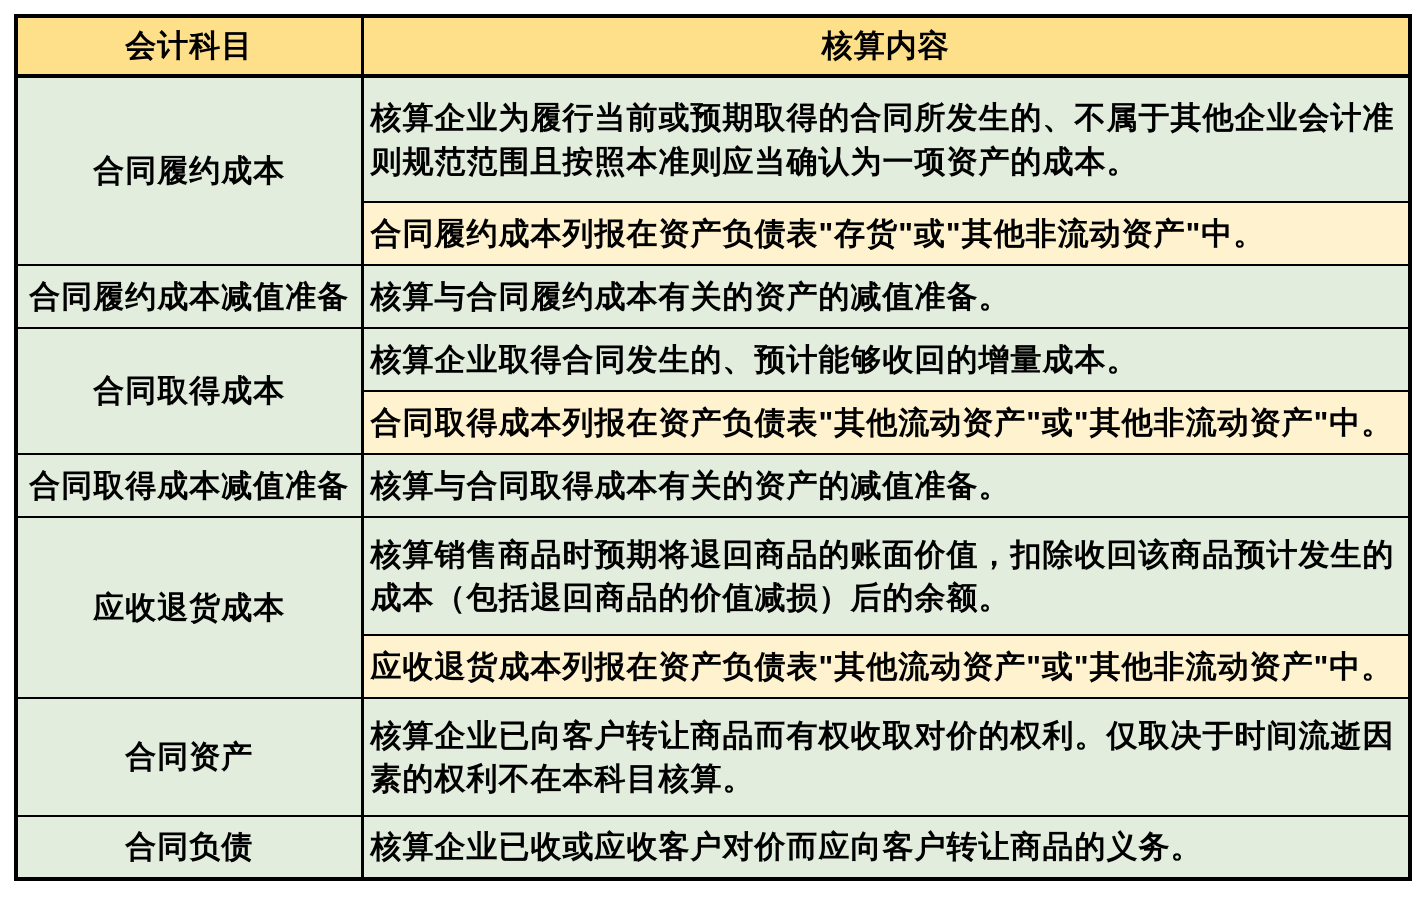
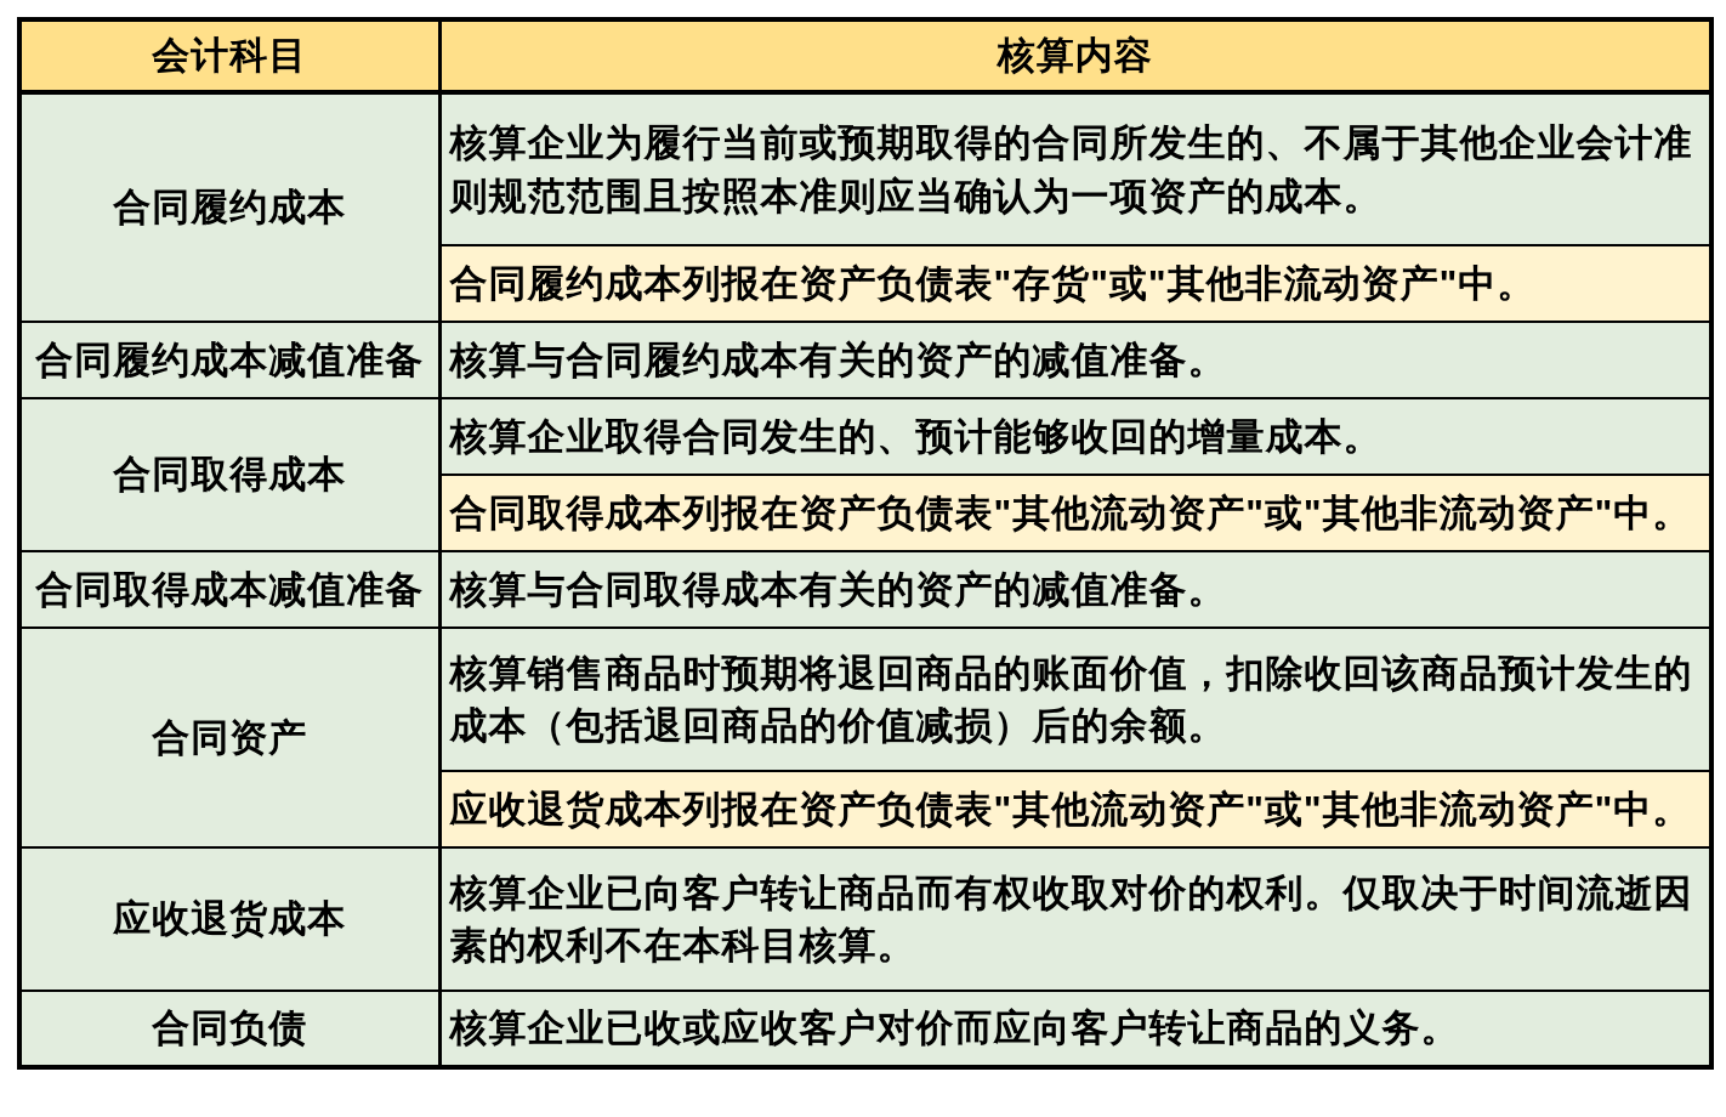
  会计科目	核算内容
  合同履约成本	核算企业为履行当前或预期取得的合同所发生的、不属于其他企业会计准则规范范围且按照本准则应当确认为一项资产的成本。
  合同履约成本列报在资产负债表"存货"或"其他非流动资产"中。
  合同履约成本减值准备	核算与合同履约成本有关的资产的减值准备。
  合同取得成本	核算企业取得合同发生的、预计能够收回的增量成本。
  合同取得成本列报在资产负债表"其他流动资产"或"其他非流动资产"中。
  合同取得成本减值准备	核算与合同取得成本有关的资产的减值准备。
- 应收退货成本	核算销售商品时预期将退回商品的账面价值，扣除收回该商品预计发生的成本（包括退回商品的价值减损）后的余额。
+ 合同资产	核算销售商品时预期将退回商品的账面价值，扣除收回该商品预计发生的成本（包括退回商品的价值减损）后的余额。
  应收退货成本列报在资产负债表"其他流动资产"或"其他非流动资产"中。
- 合同资产	核算企业已向客户转让商品而有权收取对价的权利。仅取决于时间流逝因素的权利不在本科目核算。
+ 应收退货成本	核算企业已向客户转让商品而有权收取对价的权利。仅取决于时间流逝因素的权利不在本科目核算。
  合同负债	核算企业已收或应收客户对价而应向客户转让商品的义务。
